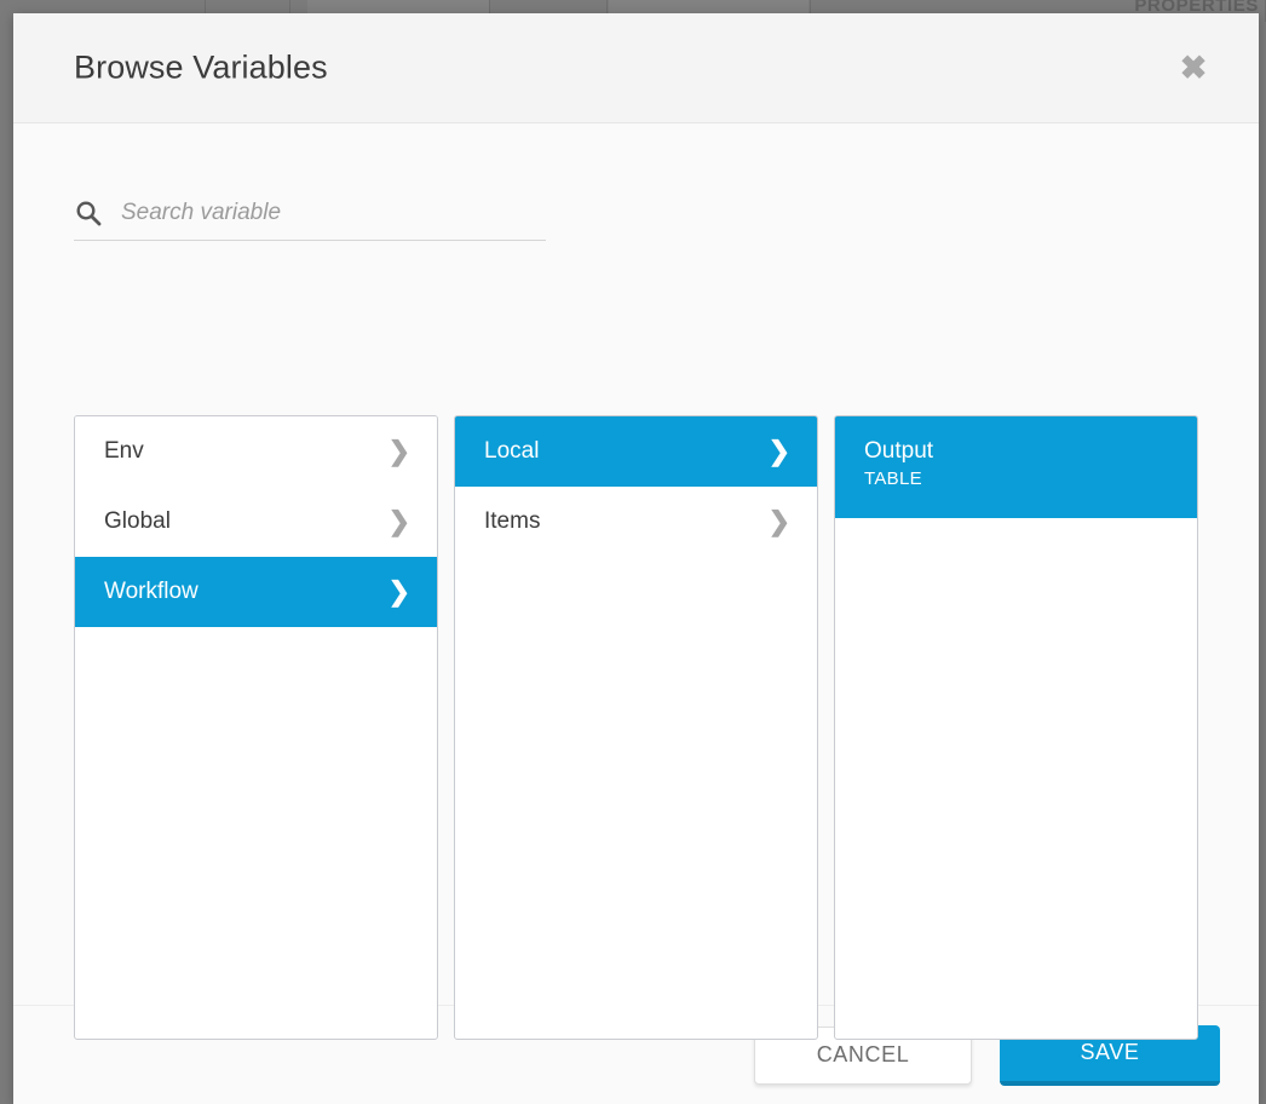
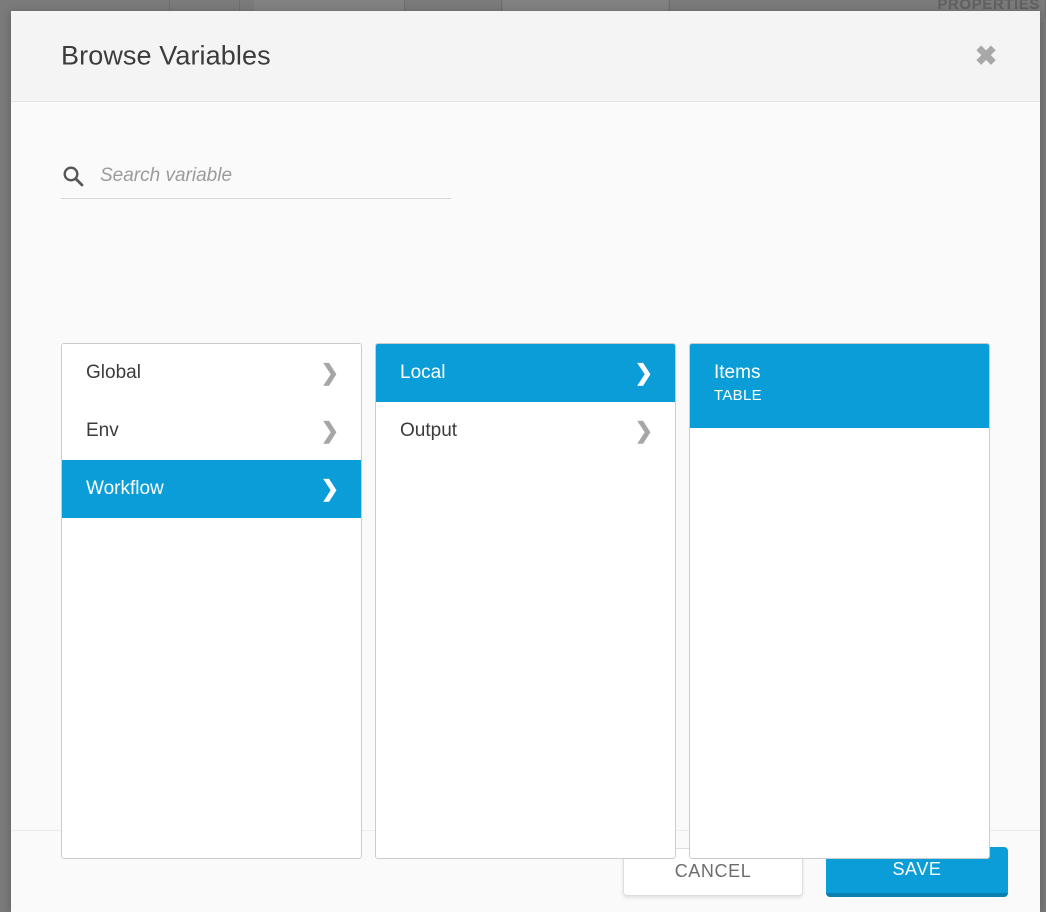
  PROPERTIES
  Browse Variables
  ✖
  Search variable
- Env
+ Global
  ❯
- Global
+ Env
  ❯
  Workflow
  ❯
  Local
  ❯
- Items
+ Output
  ❯
- Output
+ Items
  TABLE
  CANCEL
  SAVE
